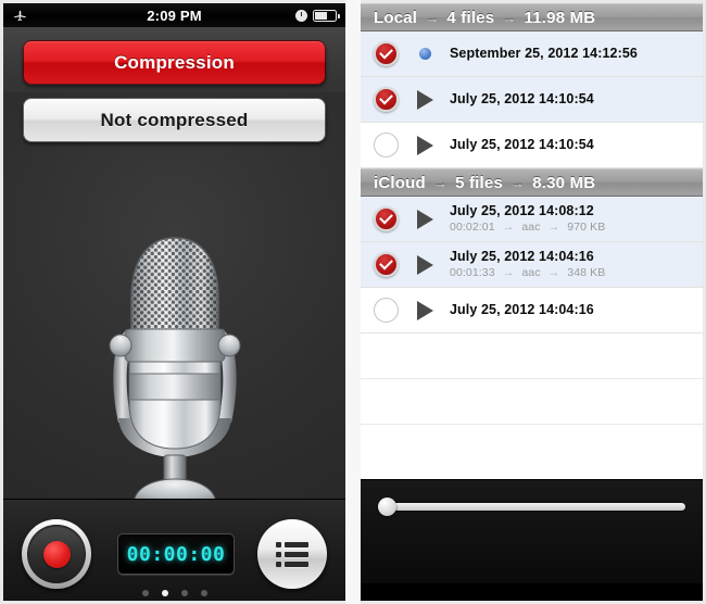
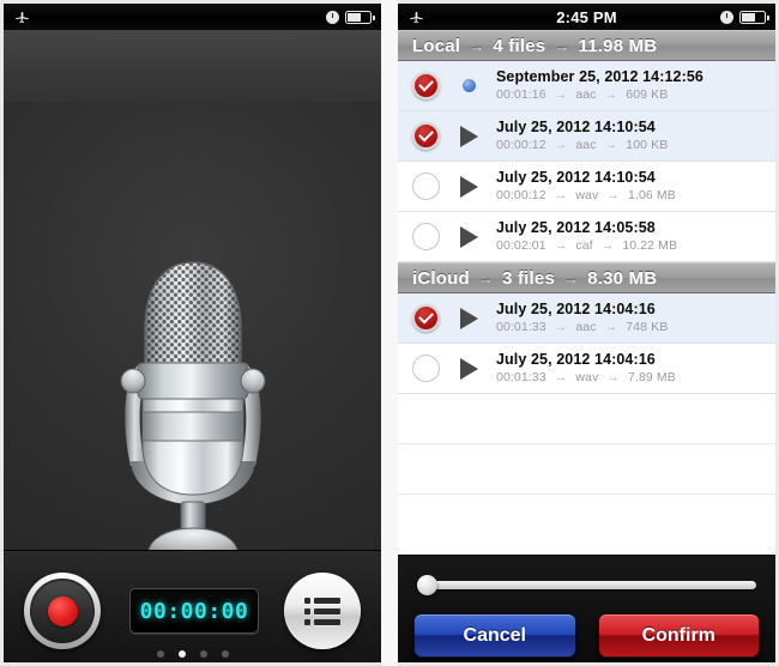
- 2:09 PM
- Compression
- Not compressed
  00:00:00
+ 2:45 PM
  Local
  →
  4 files
  →
  11.98 MB
  September 25, 2012 14:12:56
+ 00:01:16 → aac → 609 KB
  July 25, 2012 14:10:54
+ 00:00:12 → aac → 100 KB
  July 25, 2012 14:10:54
+ 00:00:12 → wav → 1.06 MB
+ July 25, 2012 14:05:58
+ 00:02:01 → caf → 10.22 MB
  iCloud
  →
- 5 files
+ 3 files
  →
  8.30 MB
- July 25, 2012 14:08:12
- 00:02:01 → aac → 970 KB
  July 25, 2012 14:04:16
- 00:01:33 → aac → 348 KB
+ 00:01:33 → aac → 748 KB
  July 25, 2012 14:04:16
+ 00:01:33 → wav → 7.89 MB
+ Cancel
+ Confirm
